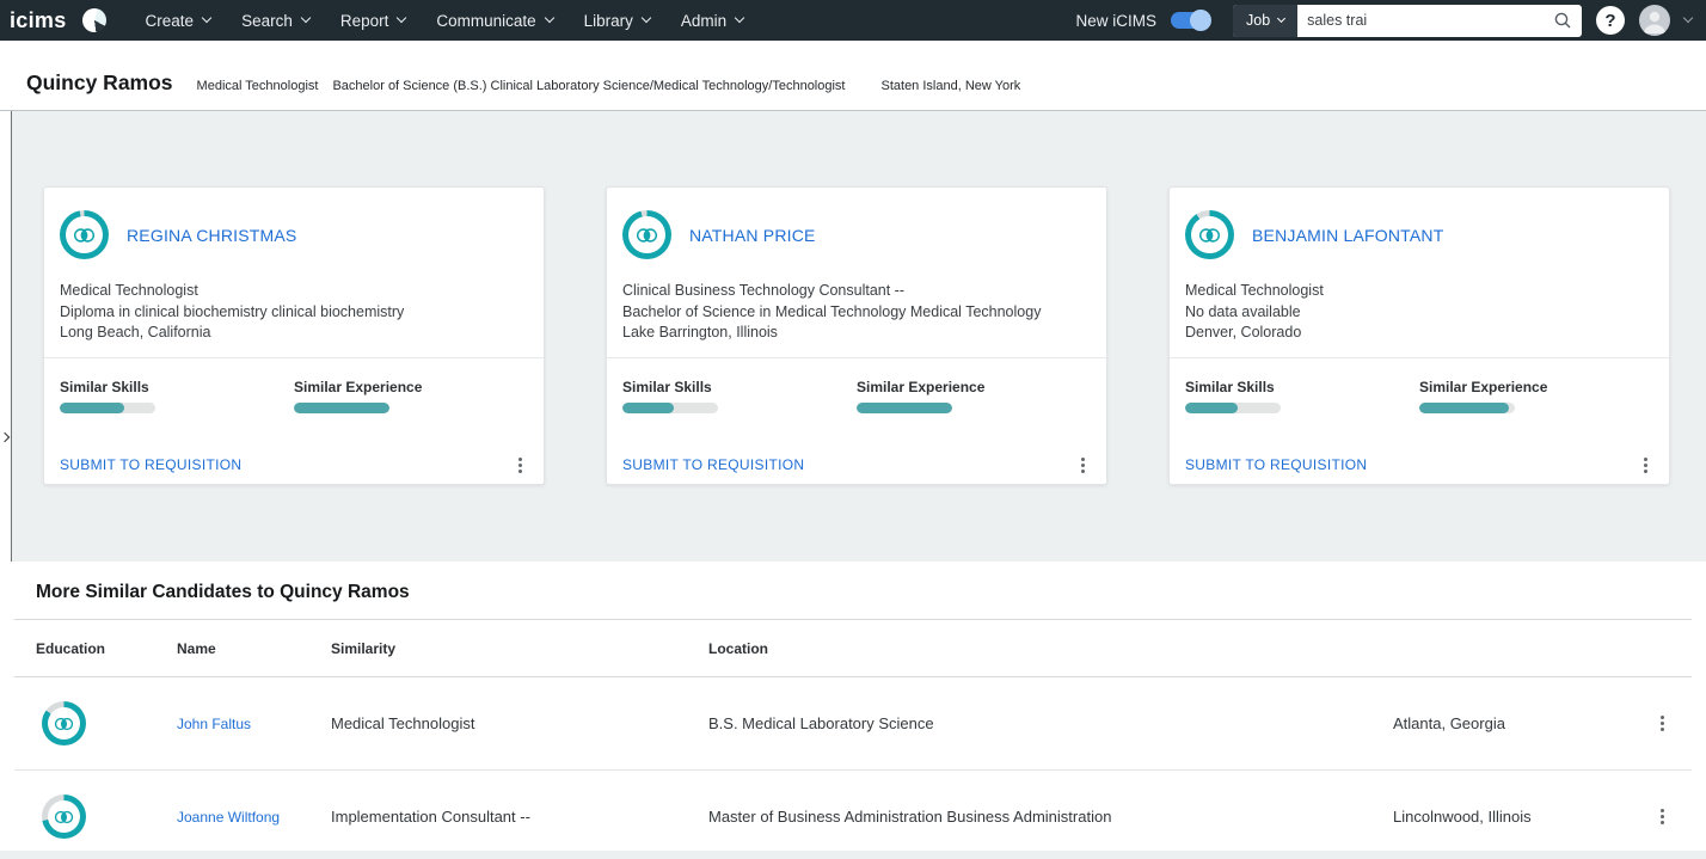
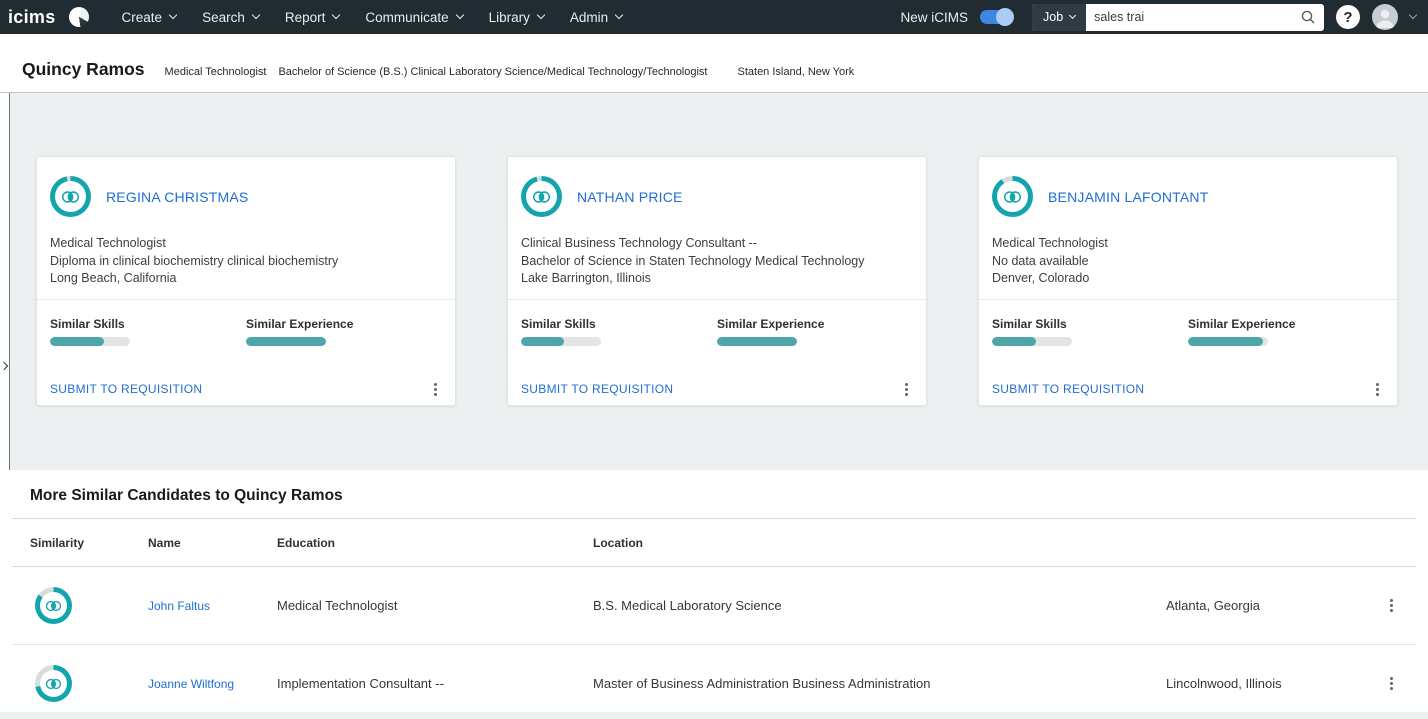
  icims
  Create
  Search
  Report
  Communicate
  Library
  Admin
  New iCIMS
  Job
  sales trai
  ?
  Quincy Ramos
  Medical Technologist
  Bachelor of Science (B.S.) Clinical Laboratory Science/Medical Technology/Technologist
  Staten Island, New York
  REGINA CHRISTMAS
  Medical Technologist
  Diploma in clinical biochemistry clinical biochemistry
  Long Beach, California
  Similar Skills
  Similar Experience
  SUBMIT TO REQUISITION
  NATHAN PRICE
  Clinical Business Technology Consultant --
- Bachelor of Science in Medical Technology Medical Technology
+ Bachelor of Science in Staten Technology Medical Technology
  Lake Barrington, Illinois
  Similar Skills
  Similar Experience
  SUBMIT TO REQUISITION
  BENJAMIN LAFONTANT
  Medical Technologist
  No data available
  Denver, Colorado
  Similar Skills
  Similar Experience
  SUBMIT TO REQUISITION
  More Similar Candidates to Quincy Ramos
- Education
+ Similarity
  Name
- Similarity
+ Education
  Location
  John Faltus
  Medical Technologist
  B.S. Medical Laboratory Science
  Atlanta, Georgia
  Joanne Wiltfong
  Implementation Consultant --
  Master of Business Administration Business Administration
  Lincolnwood, Illinois
